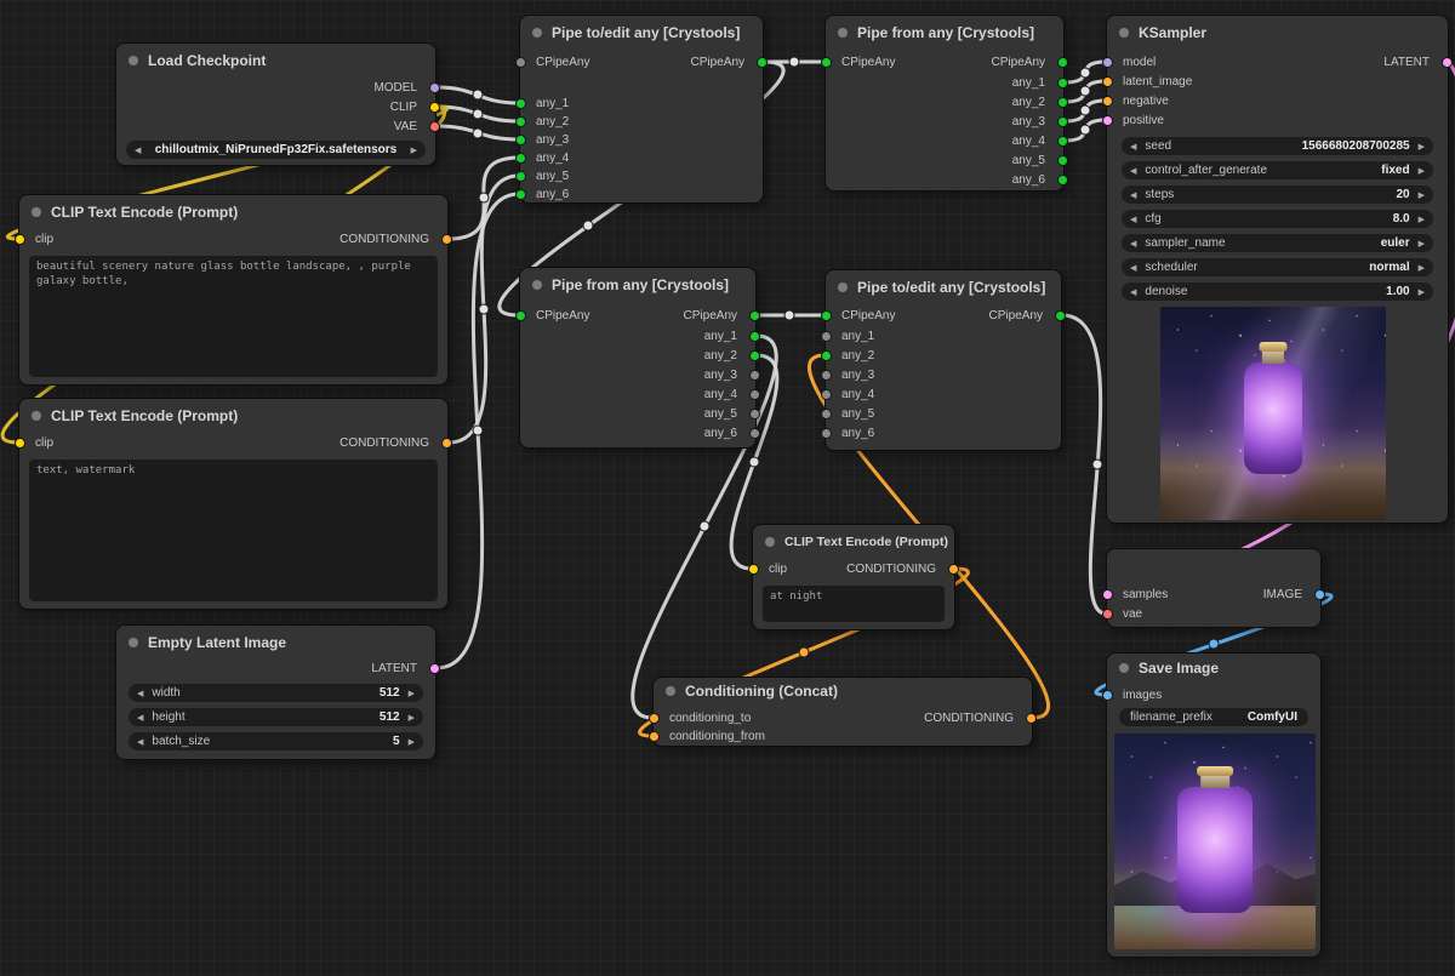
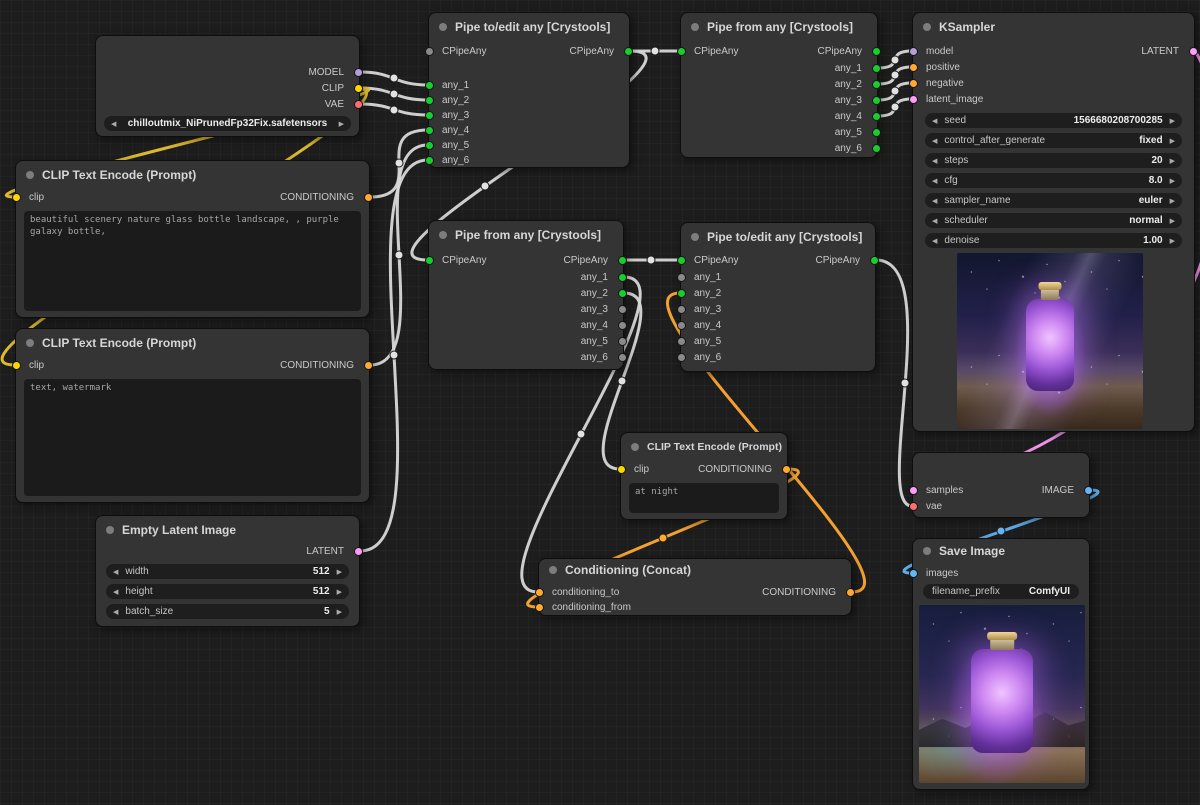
- Load Checkpoint
  MODEL
  CLIP
  VAE
  chilloutmix_NiPrunedFp32Fix.safetensors
  CLIP Text Encode (Prompt)
  clip
  CONDITIONING
  beautiful scenery nature glass bottle landscape, , purple galaxy bottle,
  CLIP Text Encode (Prompt)
  clip
  CONDITIONING
  text, watermark
  Empty Latent Image
  LATENT
  width
  512
  height
  512
  batch_size
  5
  Pipe to/edit any [Crystools]
  CPipeAny
  CPipeAny
  any_1
  any_2
  any_3
  any_4
  any_5
  any_6
  Pipe from any [Crystools]
  CPipeAny
  CPipeAny
  any_1
  any_2
  any_3
  any_4
  any_5
  any_6
  Pipe from any [Crystools]
  CPipeAny
  CPipeAny
  any_1
  any_2
  any_3
  any_4
  any_5
  any_6
  Pipe to/edit any [Crystools]
  CPipeAny
  CPipeAny
  any_1
  any_2
  any_3
  any_4
  any_5
  any_6
  KSampler
  model
- latent_image
+ positive
  negative
- positive
+ latent_image
  LATENT
  seed
  1566680208700285
  control_after_generate
  fixed
  steps
  20
  cfg
  8.0
  sampler_name
  euler
  scheduler
  normal
  denoise
  1.00
  CLIP Text Encode (Prompt)
  clip
  CONDITIONING
  at night
  Conditioning (Concat)
  conditioning_to
  CONDITIONING
  conditioning_from
  samples
  vae
  IMAGE
  Save Image
  images
  filename_prefix
  ComfyUI
